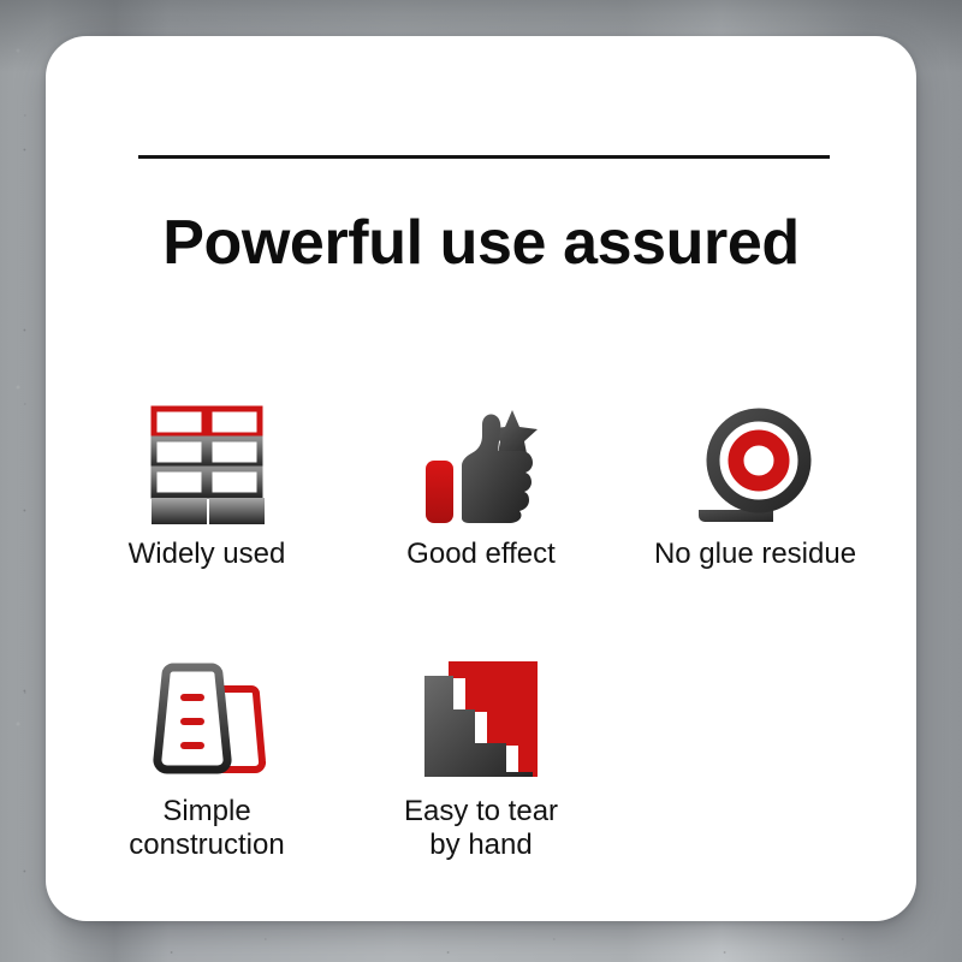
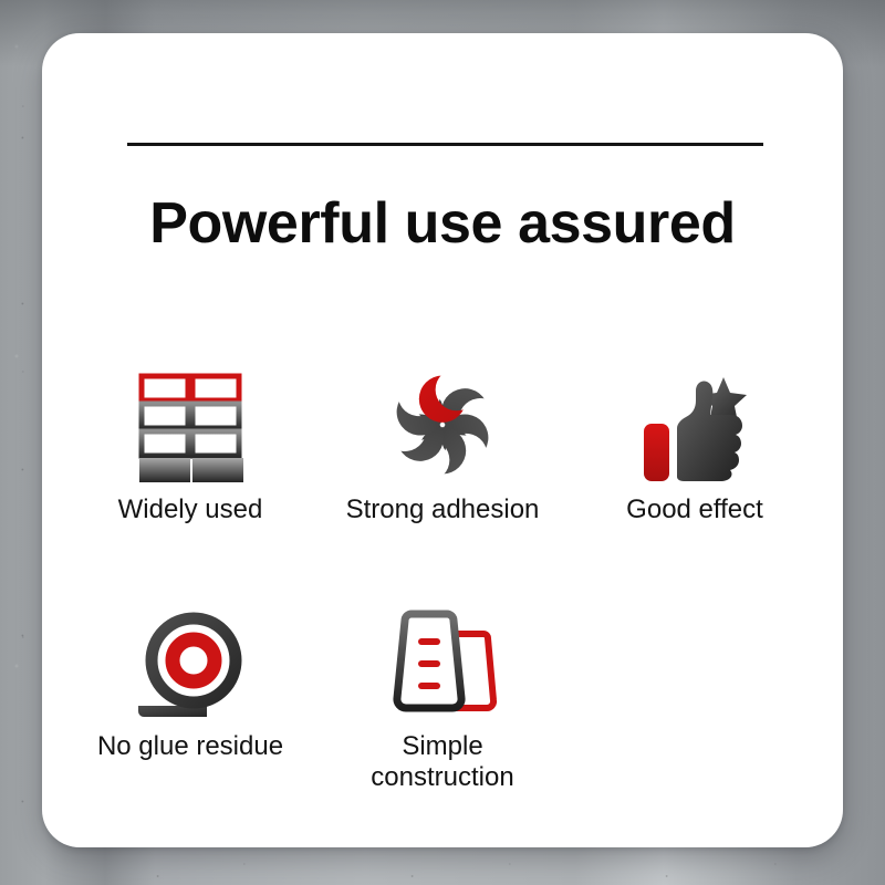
  Powerful use assured
  Widely used
+ Strong adhesion
  Good effect
  No glue residue
  Simple
  construction
- Easy to tear
- by hand
